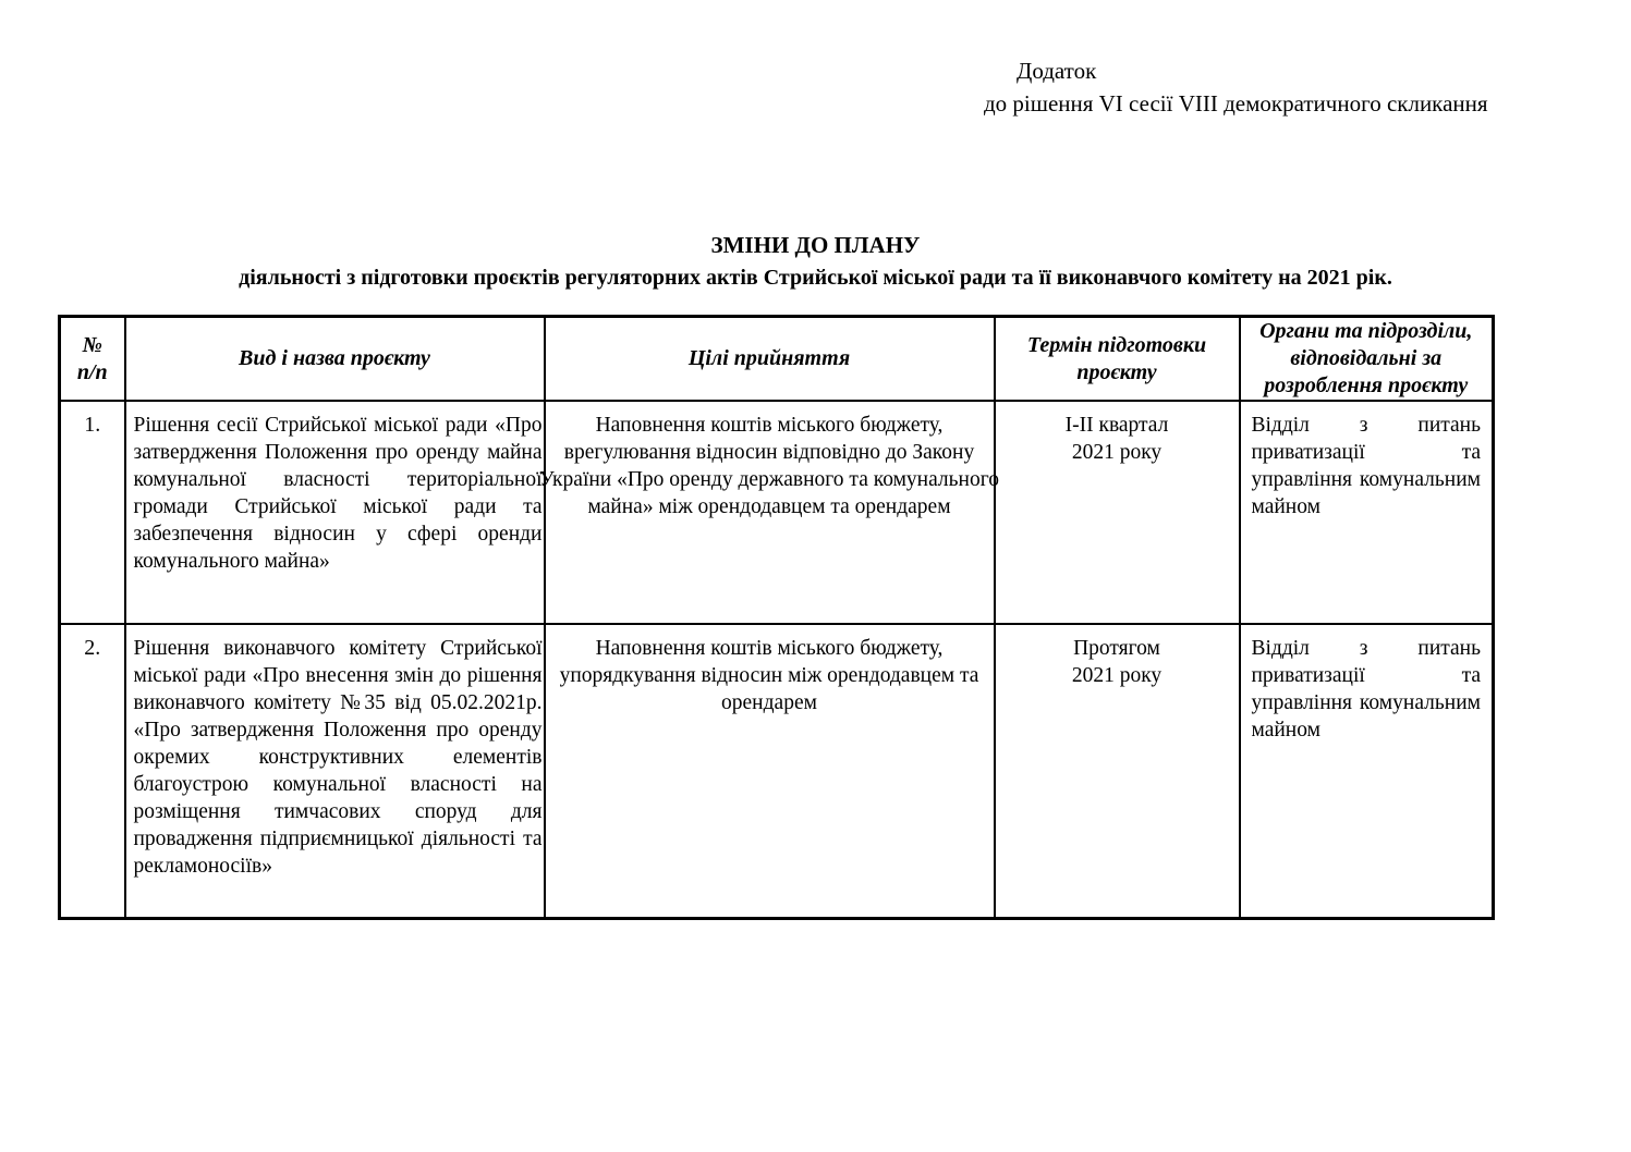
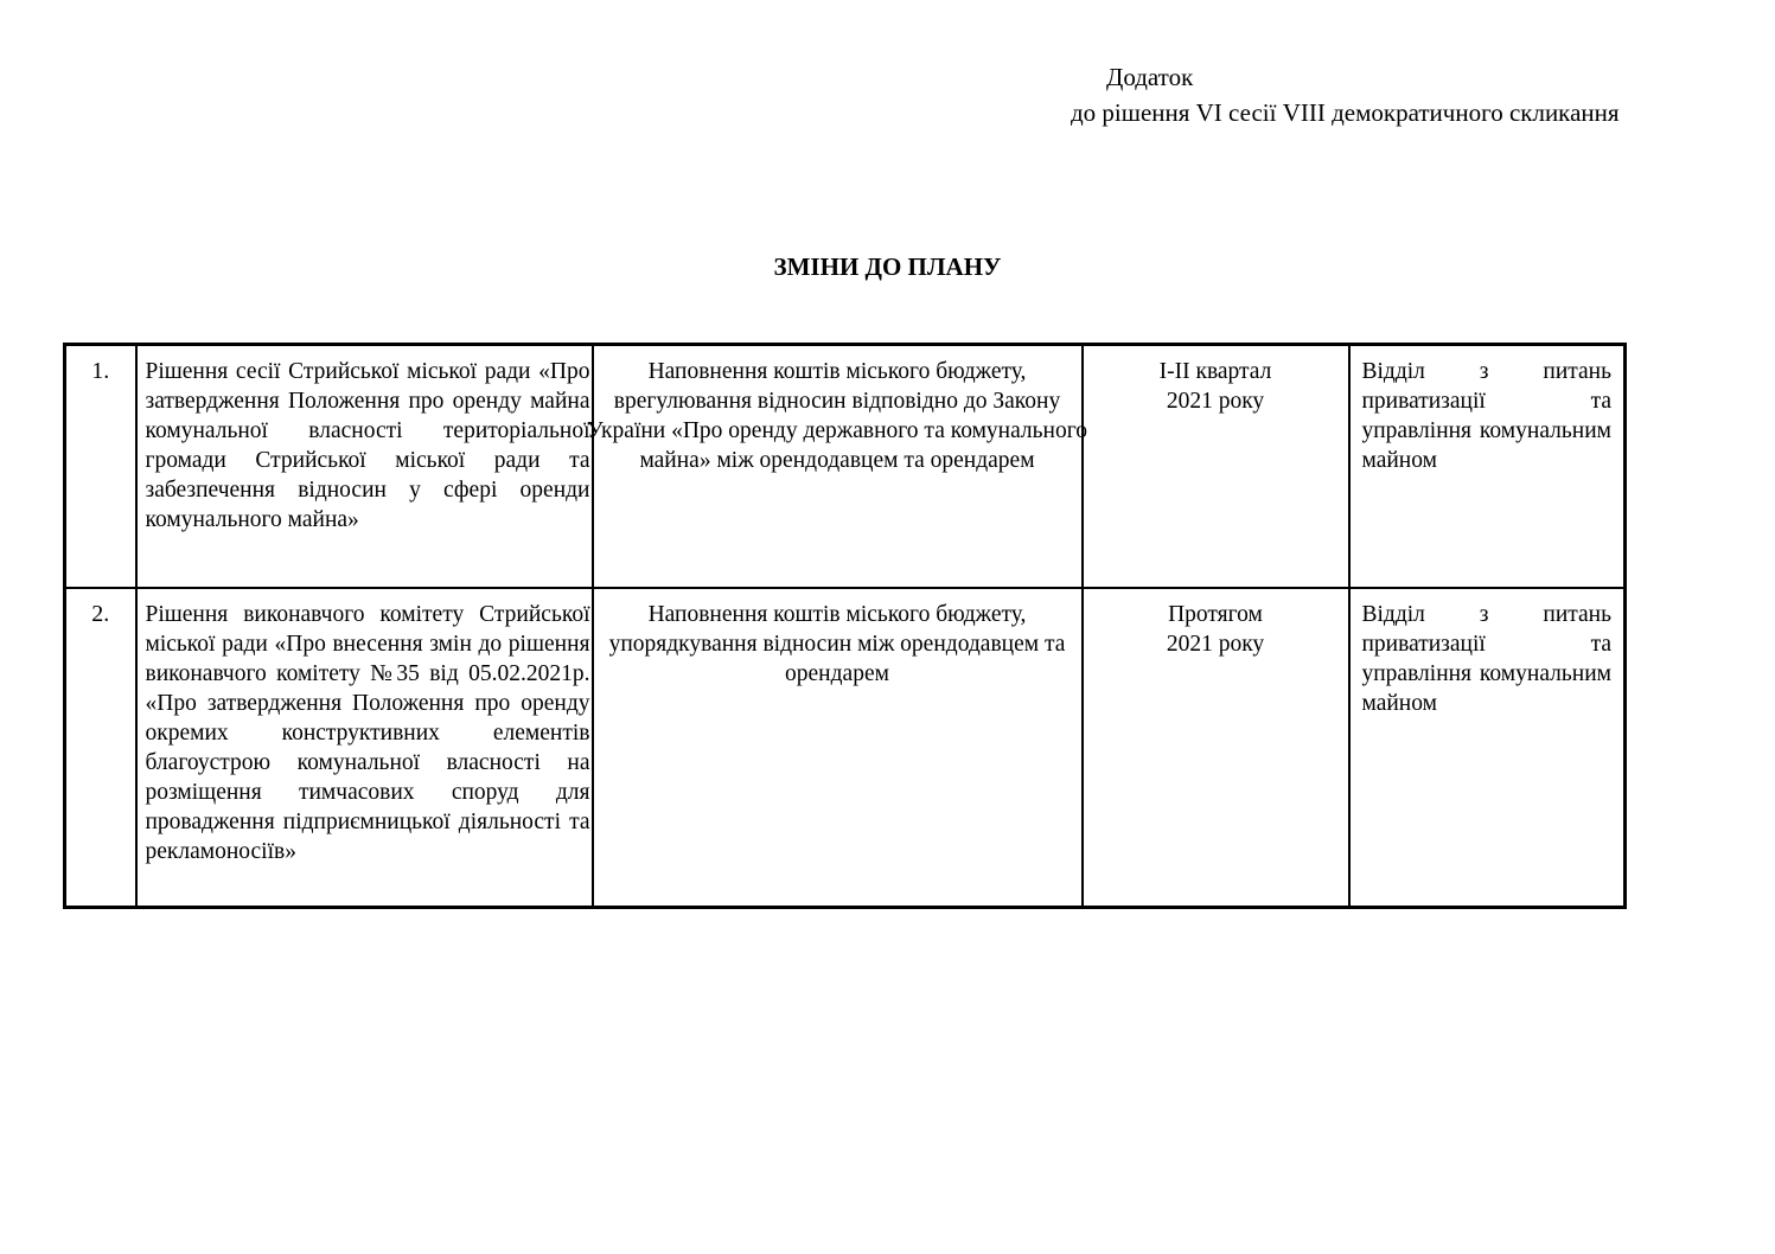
  Додаток
  до рішення VI сесії VIII демократичного скликання
  ЗМІНИ ДО ПЛАНУ
- діяльності з підготовки проєктів регуляторних актів Стрийської міської ради та її виконавчого комітету на 2021 рік.
- № п/п	Вид і назва проєкту	Цілі прийняття	Термін підготовки проєкту	Органи та підрозділи, відповідальні за розроблення проєкту
  1.	Рішення сесії Стрийської міської ради «Про затвердження Положення про оренду майна комунальної власності територіальної громади Стрийської міської ради та забезпечення відносин у сфері оренди комунального майна»	Наповнення коштів міського бюджету, врегулювання відносин відповідно до Закону України «Про оренду державного та комунального майна» між орендодавцем та орендарем	I-II квартал 2021 року	Відділ з питань приватизації та управління комунальним майном
  2.	Рішення виконавчого комітету Стрийської міської ради «Про внесення змін до рішення виконавчого комітету №35 від 05.02.2021р. «Про затвердження Положення про оренду окремих конструктивних елементів благоустрою комунальної власності на розміщення тимчасових споруд для провадження підприємницької діяльності та рекламоносіїв»	Наповнення коштів міського бюджету, упорядкування відносин між орендодавцем та орендарем	Протягом 2021 року	Відділ з питань приватизації та управління комунальним майном
